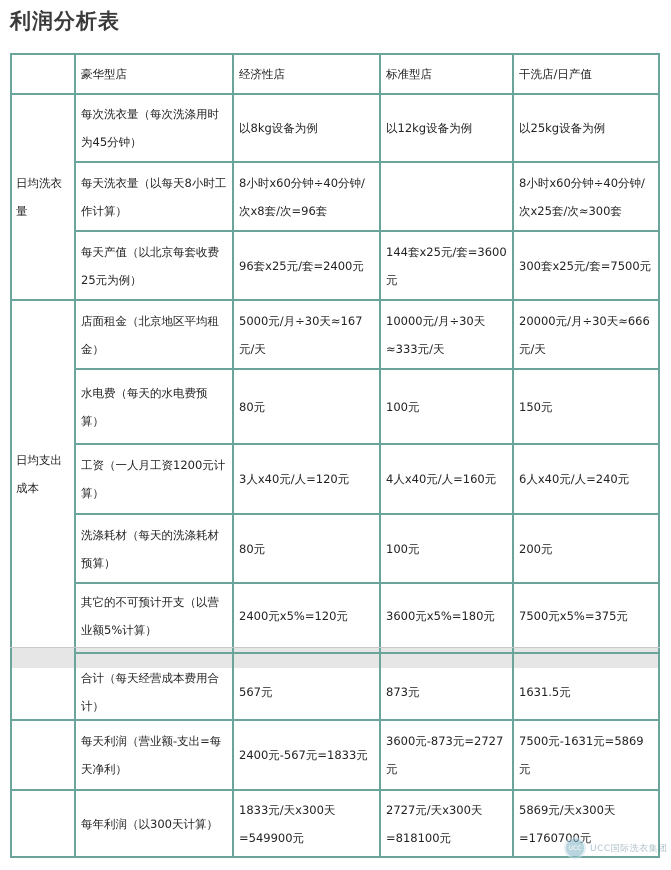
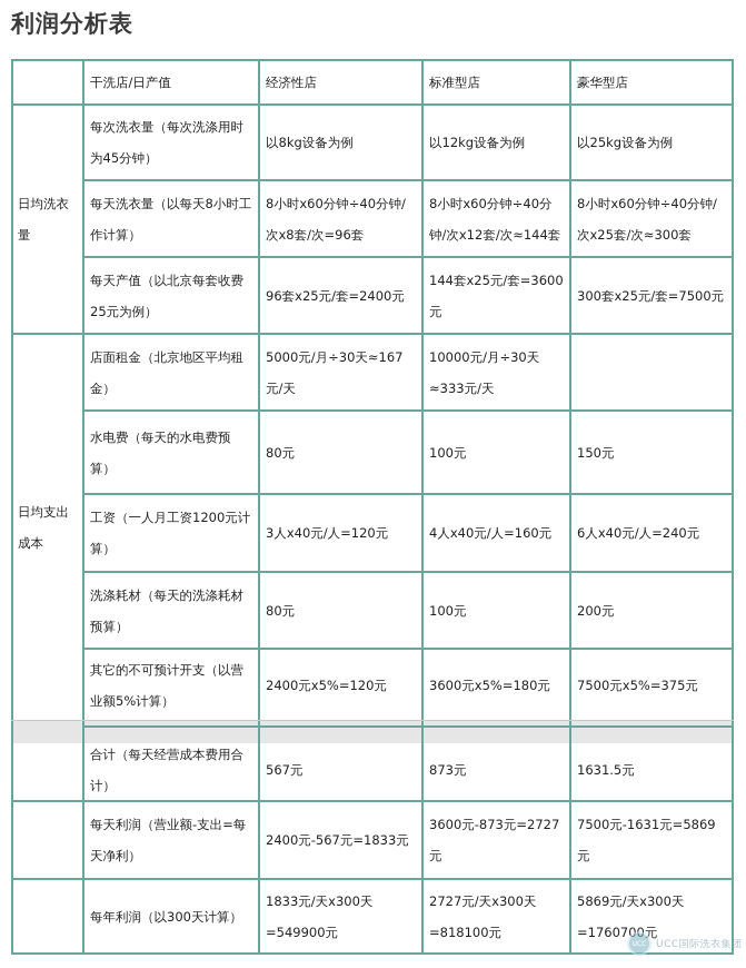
  利润分析表
- 豪华型店
+ 干洗店/日产值
  经济性店
  标准型店
- 干洗店/日产值
+ 豪华型店
  日均洗衣量
  日均支出成本
  每次洗衣量（每次洗涤用时为45分钟）
  以8kg设备为例
  以12kg设备为例
  以25kg设备为例
  每天洗衣量（以每天8小时工作计算）
  8小时x60分钟÷40分钟/次x8套/次=96套
+ 8小时x60分钟÷40分钟/次x12套/次≈144套
  8小时x60分钟÷40分钟/次x25套/次≈300套
  每天产值（以北京每套收费25元为例）
  96套x25元/套=2400元
  144套x25元/套=3600元
  300套x25元/套=7500元
  店面租金（北京地区平均租金）
  5000元/月÷30天≈167元/天
  10000元/月÷30天≈333元/天
- 20000元/月÷30天≈666元/天
  水电费（每天的水电费预算）
  80元
  100元
  150元
  工资（一人月工资1200元计算）
  3人x40元/人=120元
  4人x40元/人=160元
  6人x40元/人=240元
  洗涤耗材（每天的洗涤耗材预算）
  80元
  100元
  200元
  其它的不可预计开支（以营业额5%计算）
  2400元x5%=120元
  3600元x5%=180元
  7500元x5%=375元
  合计（每天经营成本费用合计）
  567元
  873元
  1631.5元
  每天利润（营业额-支出=每天净利）
  2400元-567元=1833元
  3600元-873元=2727元
  7500元-1631元=5869元
  每年利润（以300天计算）
  1833元/天x300天=549900元
  2727元/天x300天=818100元
  5869元/天x300天=1760700元
  UCC国际洗衣集团
